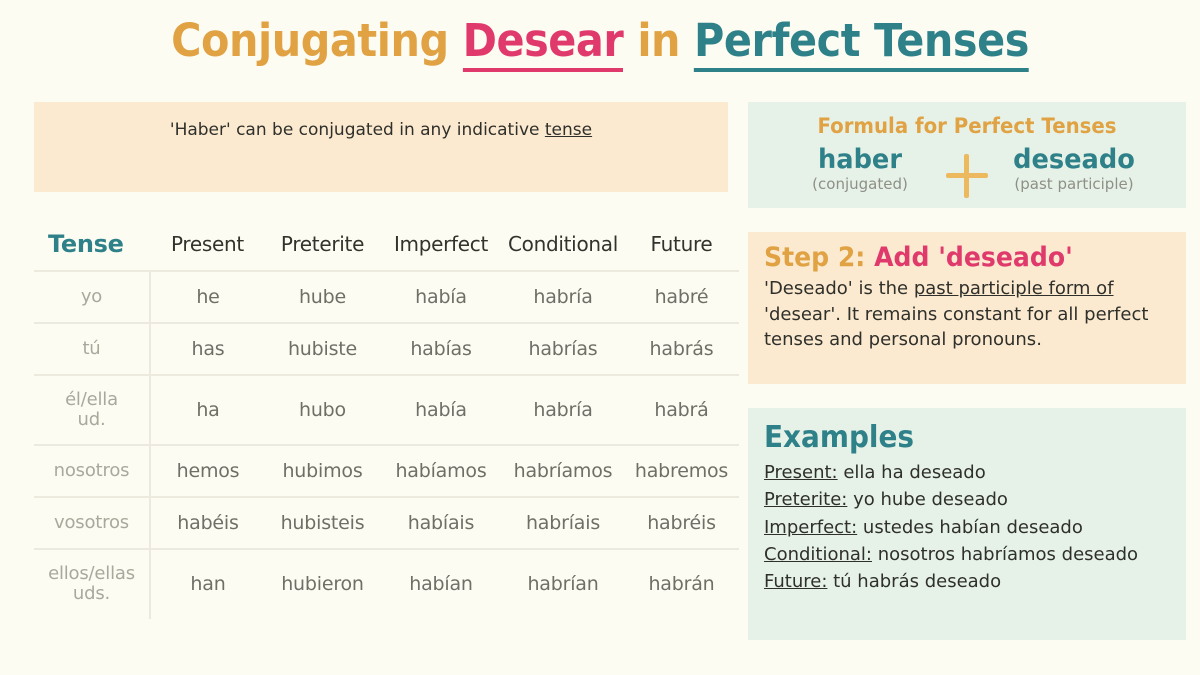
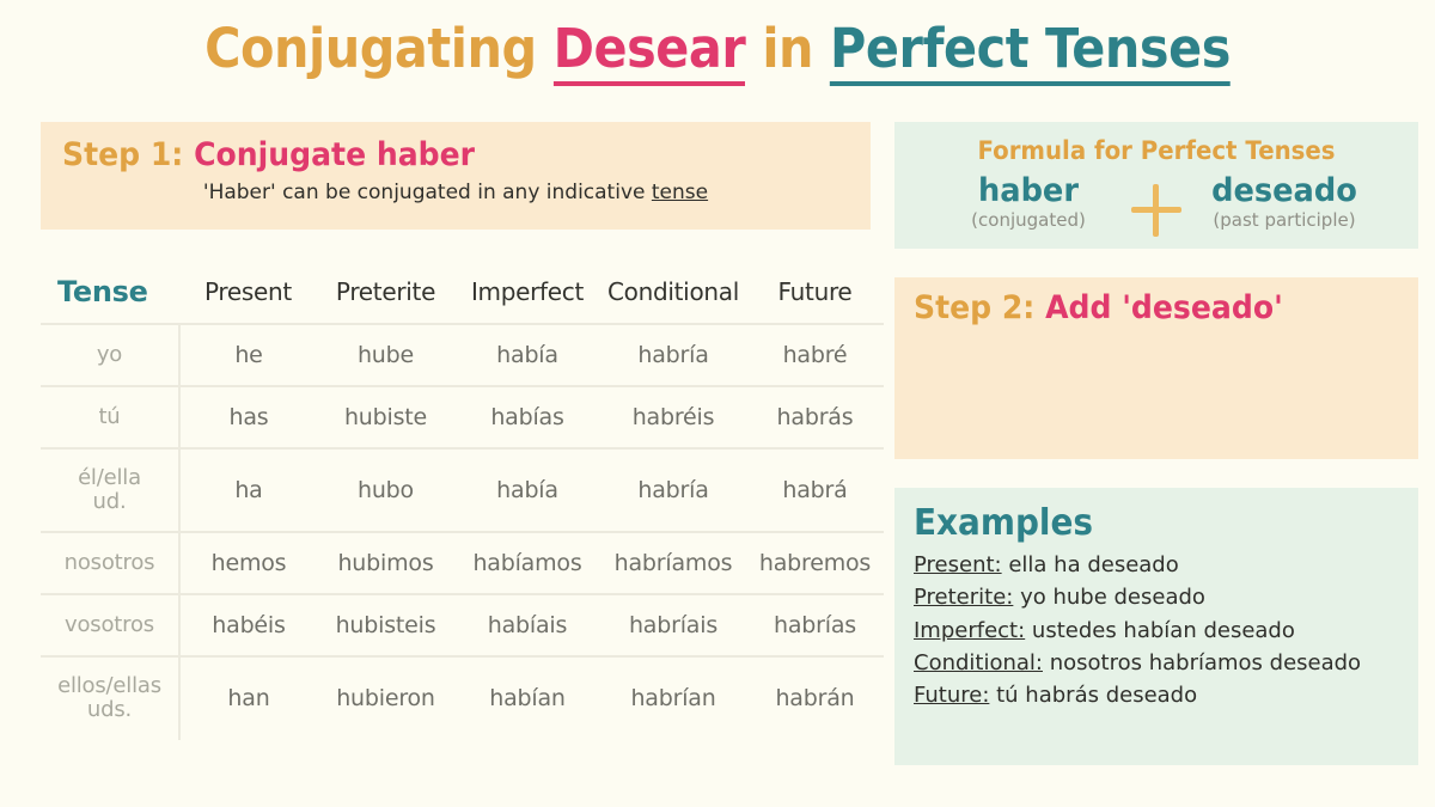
  Conjugating Desear in Perfect Tenses
+ Step 1: Conjugate haber
  'Haber' can be conjugated in any indicative tense
  Tense	Present	Preterite	Imperfect	Conditional	Future
  yo	he	hube	había	habría	habré
- tú	has	hubiste	habías	habrías	habrás
+ tú	has	hubiste	habías	habréis	habrás
  él/ellaud.	ha	hubo	había	habría	habrá
  nosotros	hemos	hubimos	habíamos	habríamos	habremos
- vosotros	habéis	hubisteis	habíais	habríais	habréis
+ vosotros	habéis	hubisteis	habíais	habríais	habrías
  ellos/ellasuds.	han	hubieron	habían	habrían	habrán
  Formula for Perfect Tenses
  haber
  (conjugated)
  deseado
  (past participle)
  Step 2: Add 'deseado'
- 'Deseado' is the past participle form of 'desear'. It remains constant for all perfect tenses and personal pronouns.
  Examples
  Present: ella ha deseado
  Preterite: yo hube deseado
  Imperfect: ustedes habían deseado
  Conditional: nosotros habríamos deseado
  Future: tú habrás deseado
